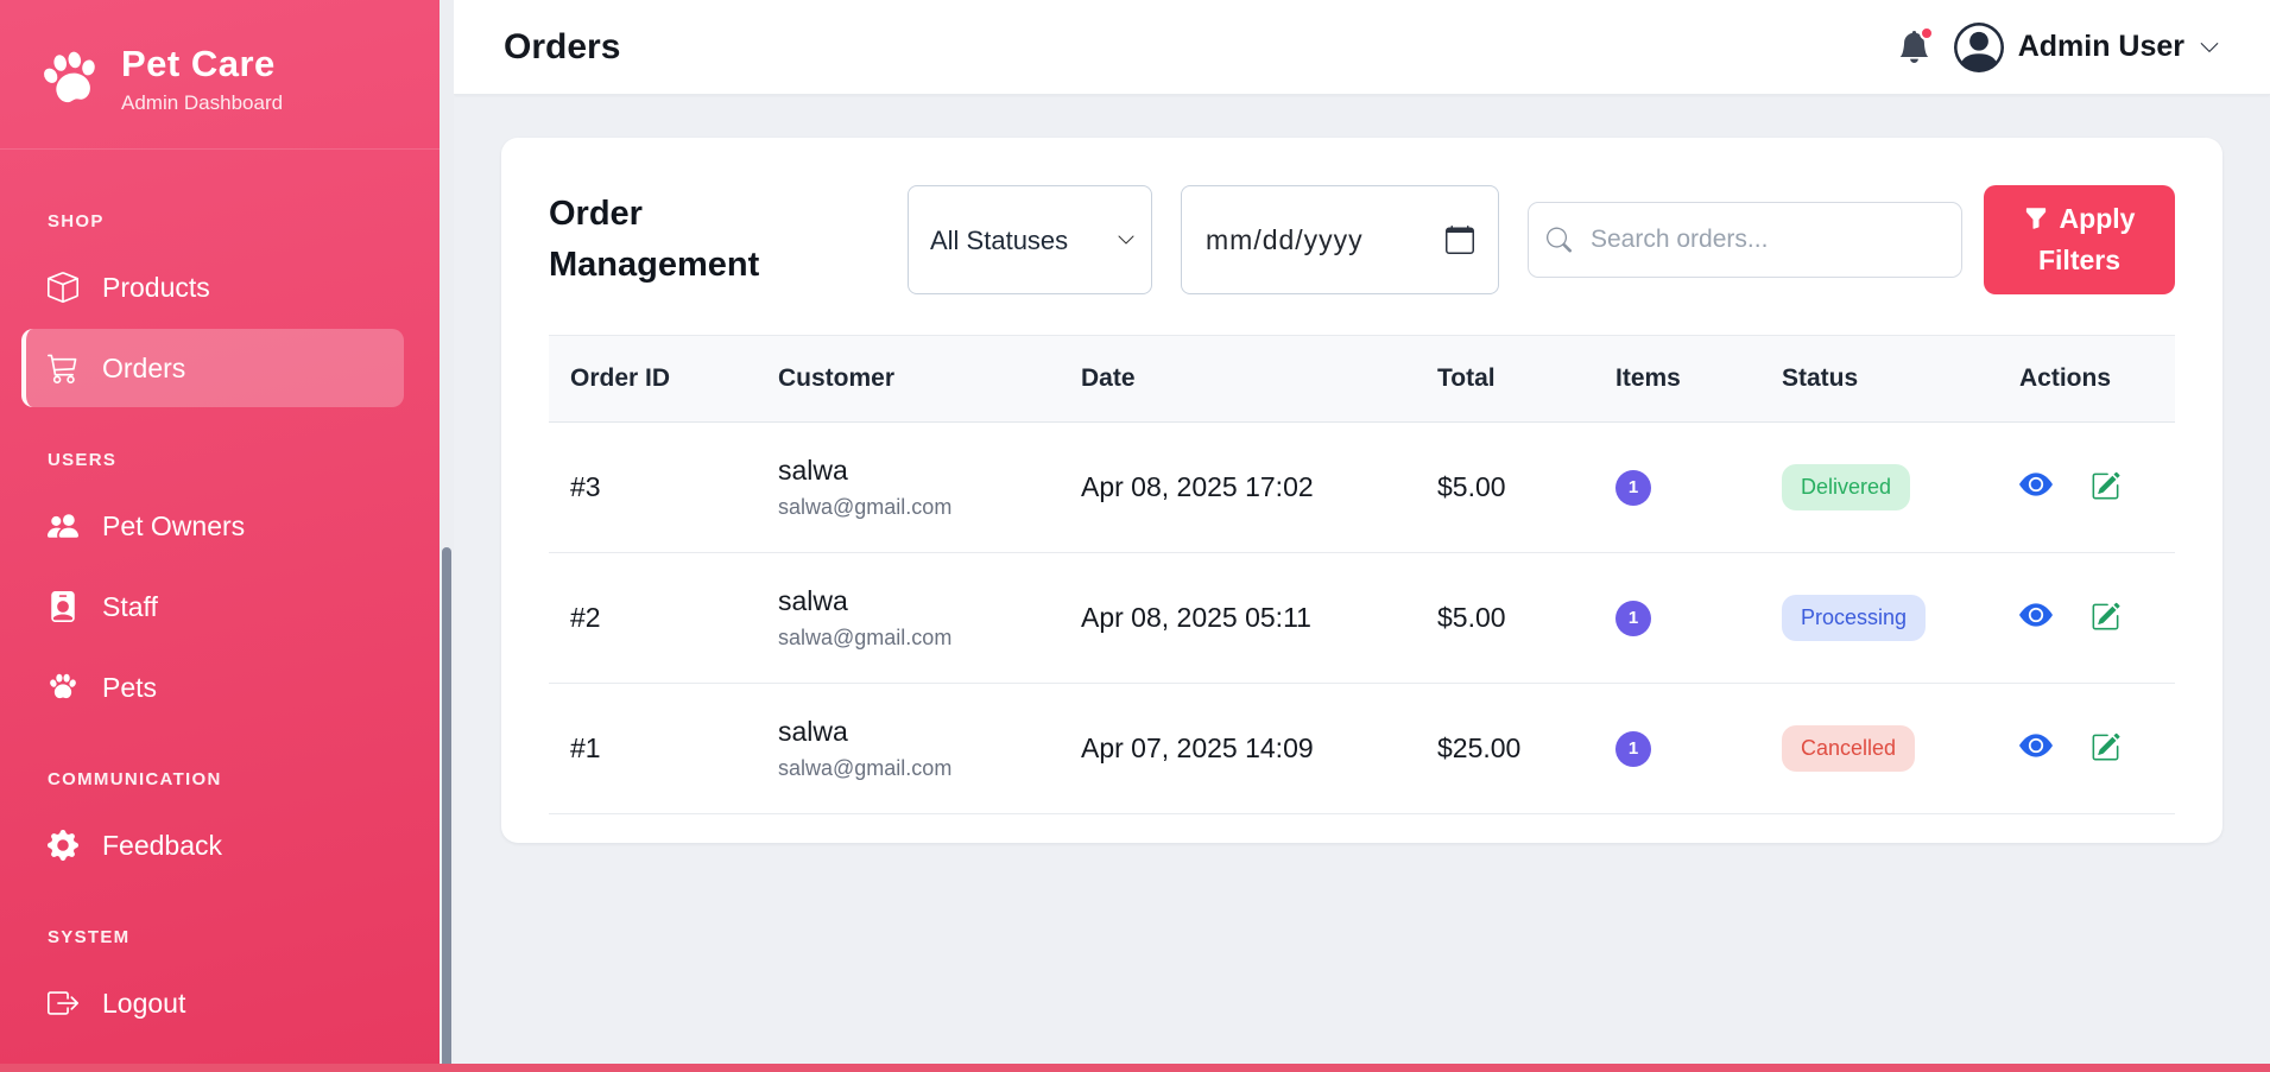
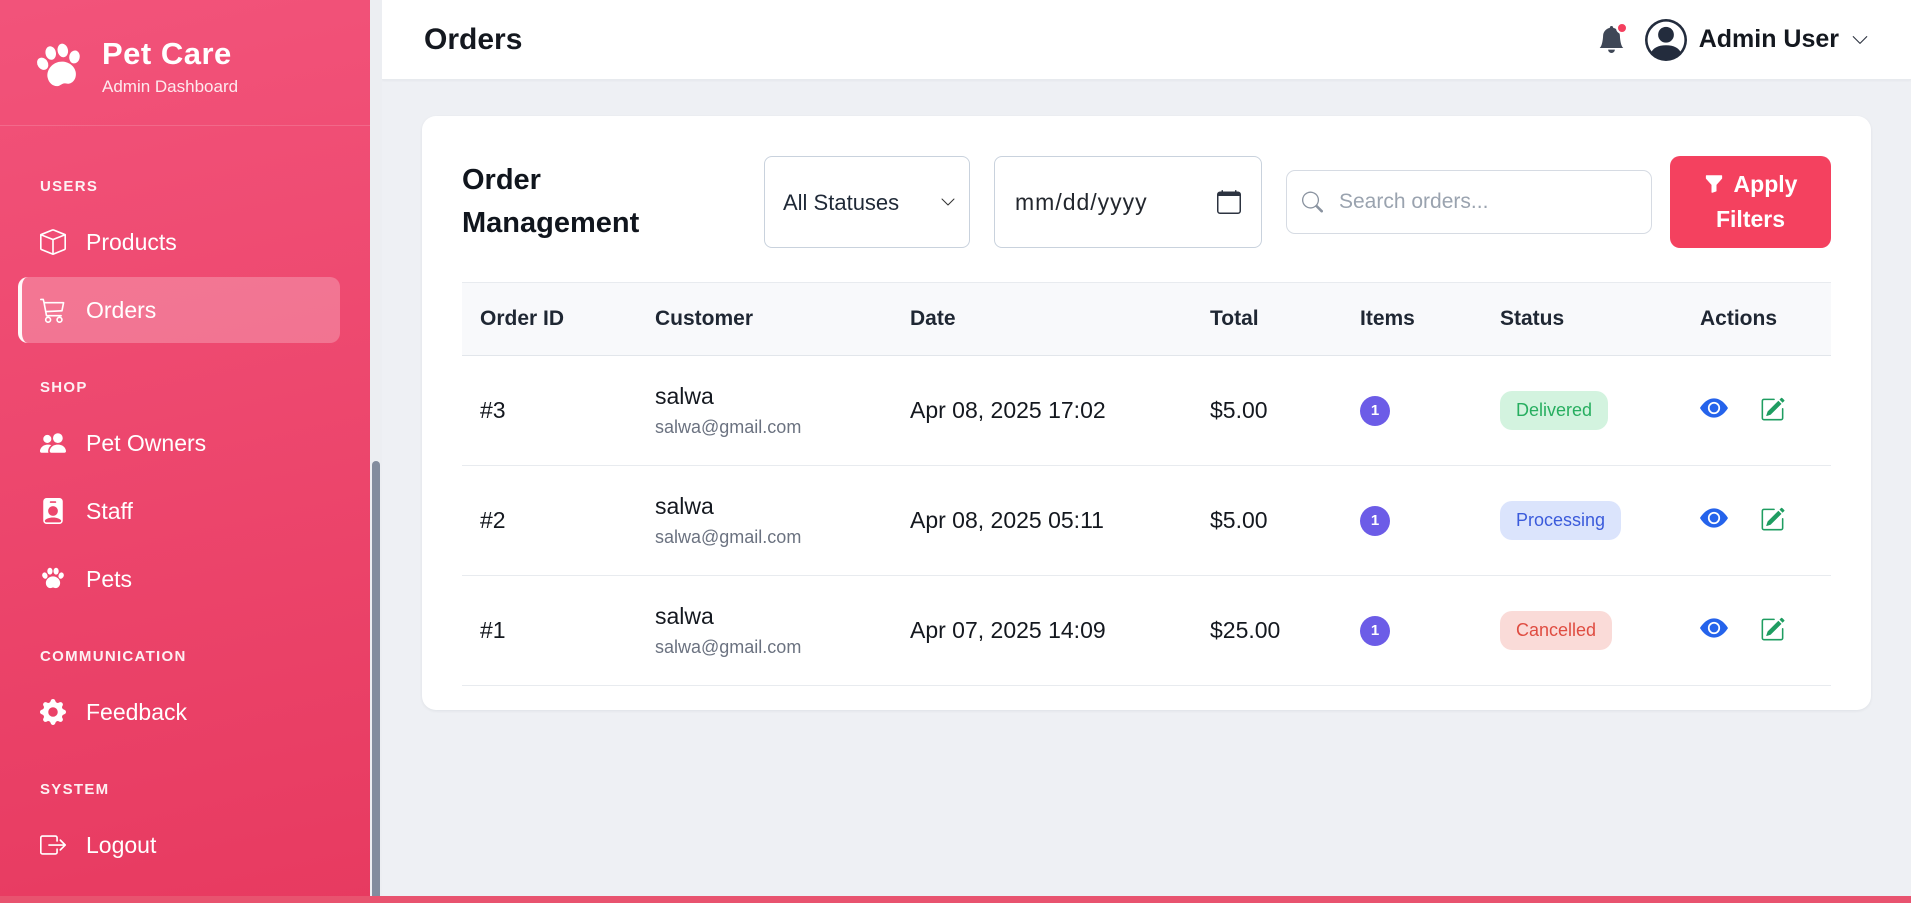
  Pet Care
  Admin Dashboard
- SHOP
+ USERS
  Products
  Orders
- USERS
+ SHOP
  Pet Owners
  Staff
  Pets
  COMMUNICATION
  Feedback
  SYSTEM
  Logout
  Orders
  Admin User
  Order Management
  All Statuses
  mm/dd/yyyy
  Search orders...
  Apply Filters
  Order ID	Customer	Date	Total	Items	Status	Actions
  #3	salwa salwa@gmail.com	Apr 08, 2025 17:02	$5.00	1	Delivered
  #2	salwa salwa@gmail.com	Apr 08, 2025 05:11	$5.00	1	Processing
  #1	salwa salwa@gmail.com	Apr 07, 2025 14:09	$25.00	1	Cancelled
